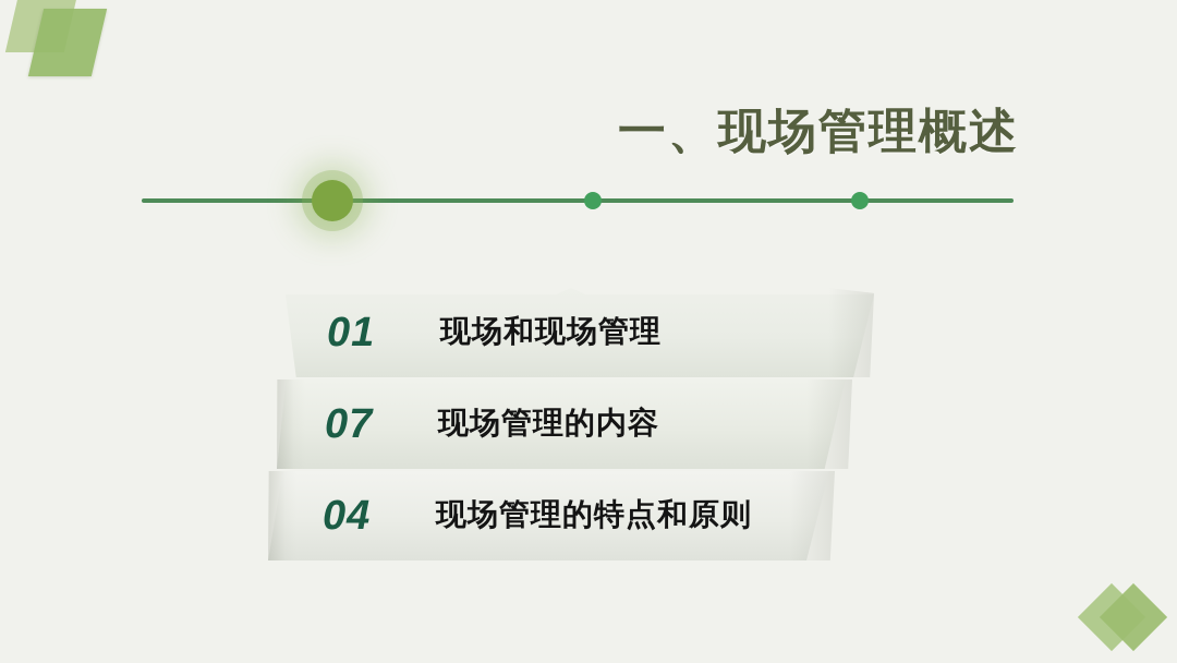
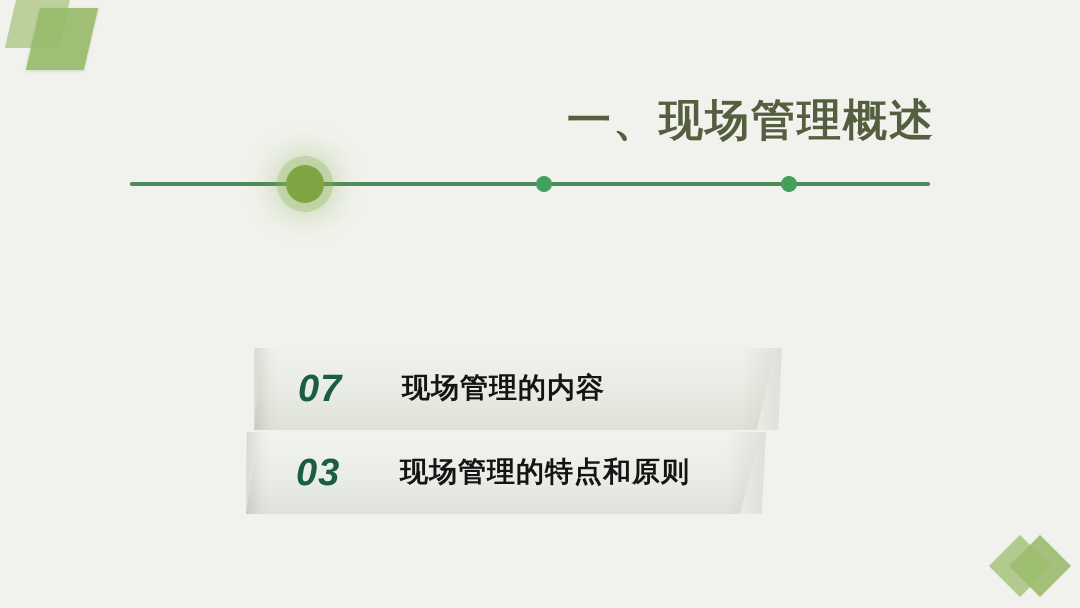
  一、现场管理概述
- 01
- 现场和现场管理
  07
  现场管理的内容
- 04
+ 03
  现场管理的特点和原则
